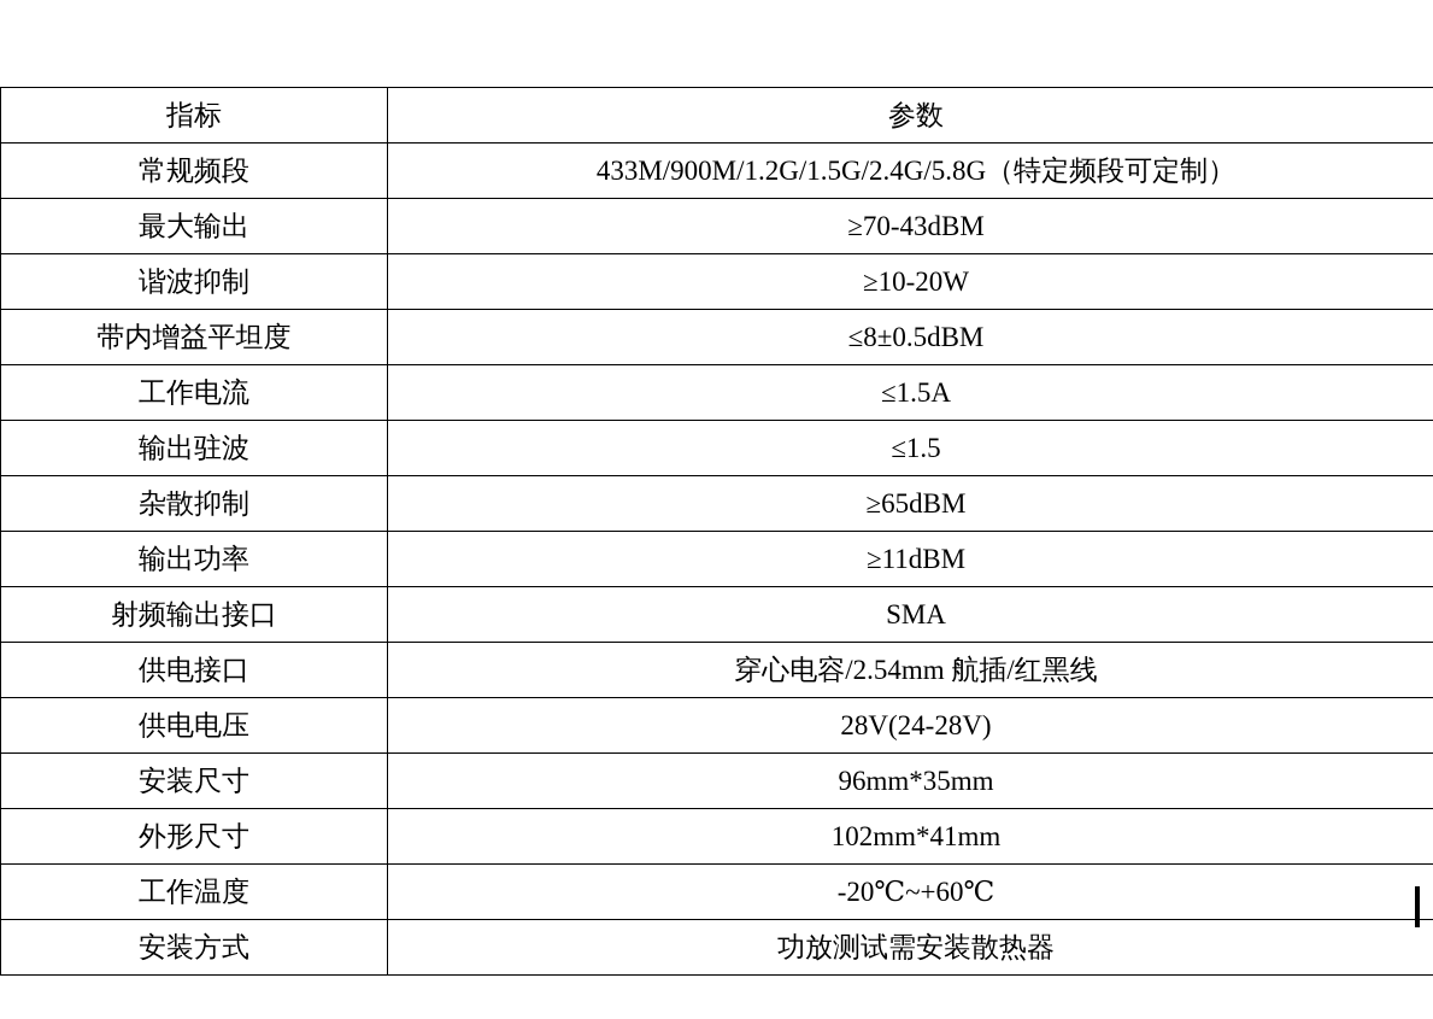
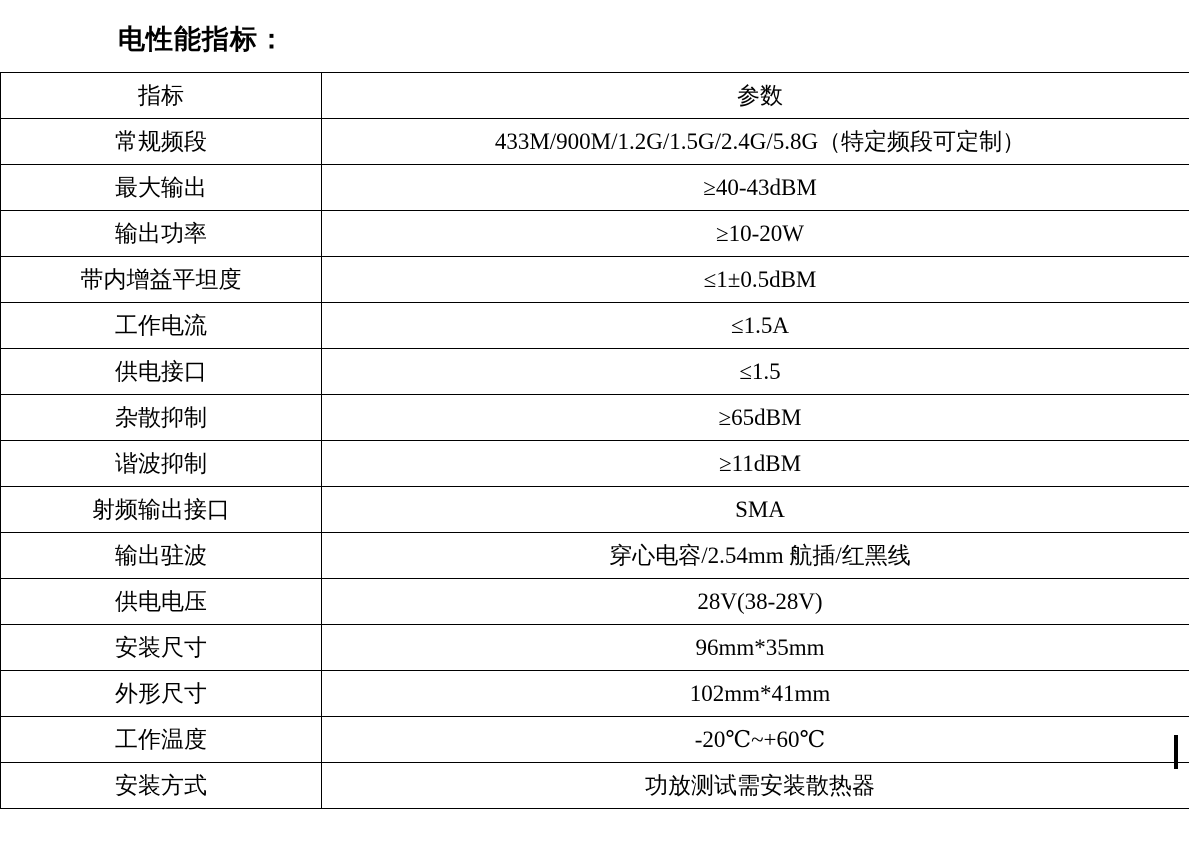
+ 电性能指标：
  指标	参数
  常规频段	433M/900M/1.2G/1.5G/2.4G/5.8G（特定频段可定制）
- 最大输出	≥70-43dBM
+ 最大输出	≥40-43dBM
- 谐波抑制	≥10-20W
+ 输出功率	≥10-20W
- 带内增益平坦度	≤8±0.5dBM
+ 带内增益平坦度	≤1±0.5dBM
  工作电流	≤1.5A
- 输出驻波	≤1.5
+ 供电接口	≤1.5
  杂散抑制	≥65dBM
- 输出功率	≥11dBM
+ 谐波抑制	≥11dBM
  射频输出接口	SMA
- 供电接口	穿心电容/2.54mm 航插/红黑线
+ 输出驻波	穿心电容/2.54mm 航插/红黑线
- 供电电压	28V(24-28V)
+ 供电电压	28V(38-28V)
  安装尺寸	96mm*35mm
  外形尺寸	102mm*41mm
  工作温度	-20℃~+60℃
  安装方式	功放测试需安装散热器
